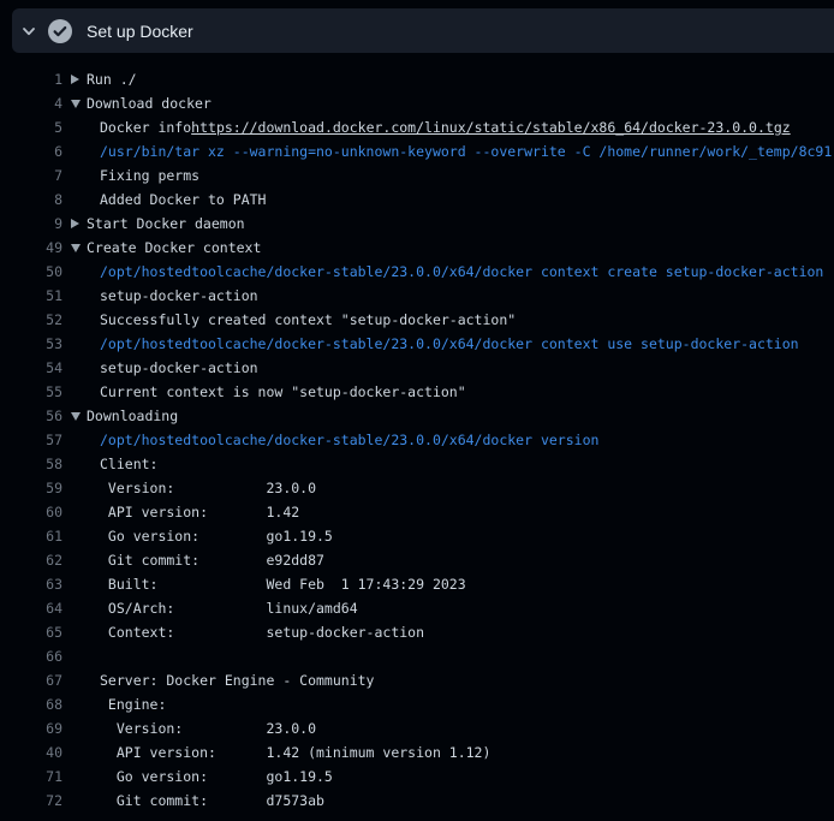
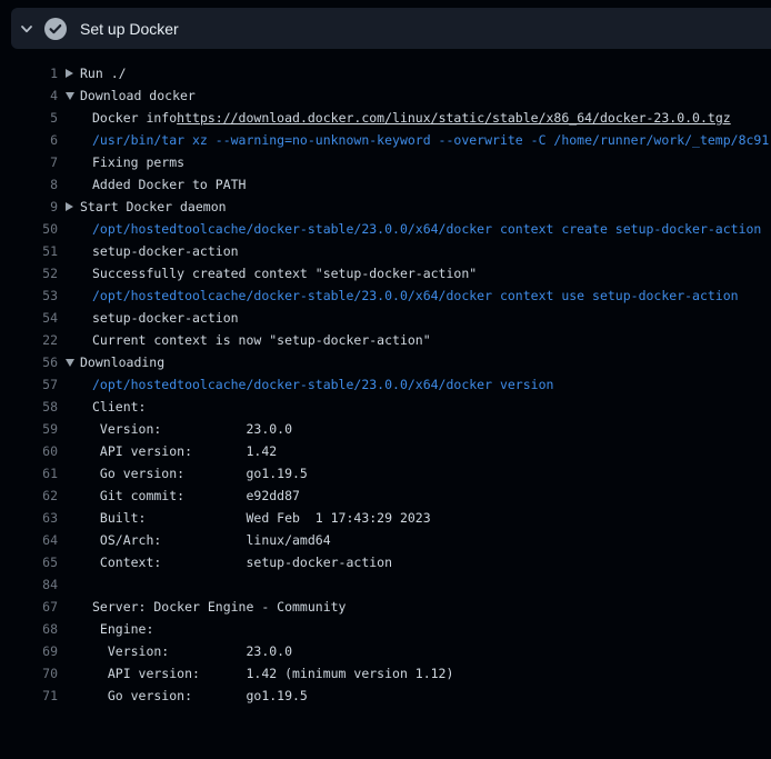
  Set up Docker
  1
  Run ./
  4
  Download docker
  5
  Docker info
  https://download.docker.com/linux/static/stable/x86_64/docker-23.0.0.tgz
  6
  /usr/bin/tar xz --warning=no-unknown-keyword --overwrite -C /home/runner/work/_temp/8c91
  7
  Fixing perms
  8
  Added Docker to PATH
  9
  Start Docker daemon
- 49
- Create Docker context
  50
  /opt/hostedtoolcache/docker-stable/23.0.0/x64/docker context create setup-docker-action
  51
  setup-docker-action
  52
  Successfully created context "setup-docker-action"
  53
  /opt/hostedtoolcache/docker-stable/23.0.0/x64/docker context use setup-docker-action
  54
  setup-docker-action
- 55
+ 22
  Current context is now "setup-docker-action"
  56
  Downloading
  57
  /opt/hostedtoolcache/docker-stable/23.0.0/x64/docker version
  58
  Client:
  59
  Version: 23.0.0
  60
  API version: 1.42
  61
  Go version: go1.19.5
  62
  Git commit: e92dd87
  63
  Built: Wed Feb 1 17:43:29 2023
  64
  OS/Arch: linux/amd64
  65
  Context: setup-docker-action
- 66
+ 84
  67
  Server: Docker Engine - Community
  68
  Engine:
  69
  Version: 23.0.0
- 40
+ 70
  API version: 1.42 (minimum version 1.12)
  71
  Go version: go1.19.5
- 72
- Git commit: d7573ab
